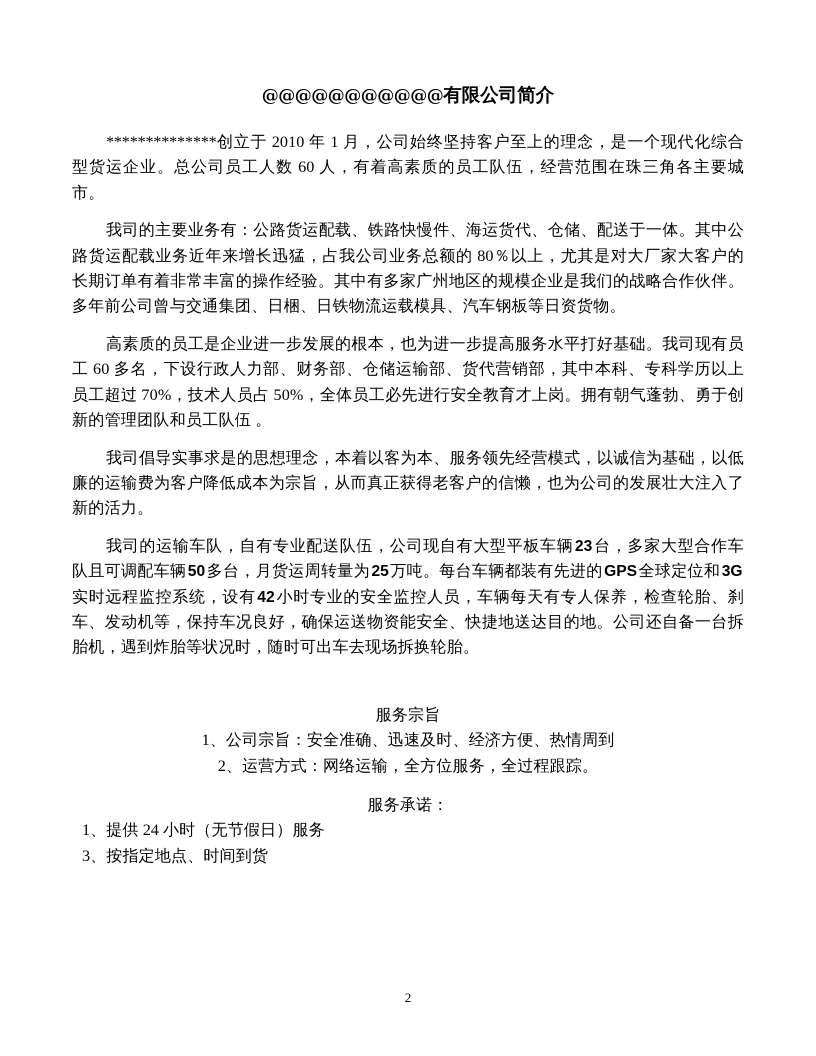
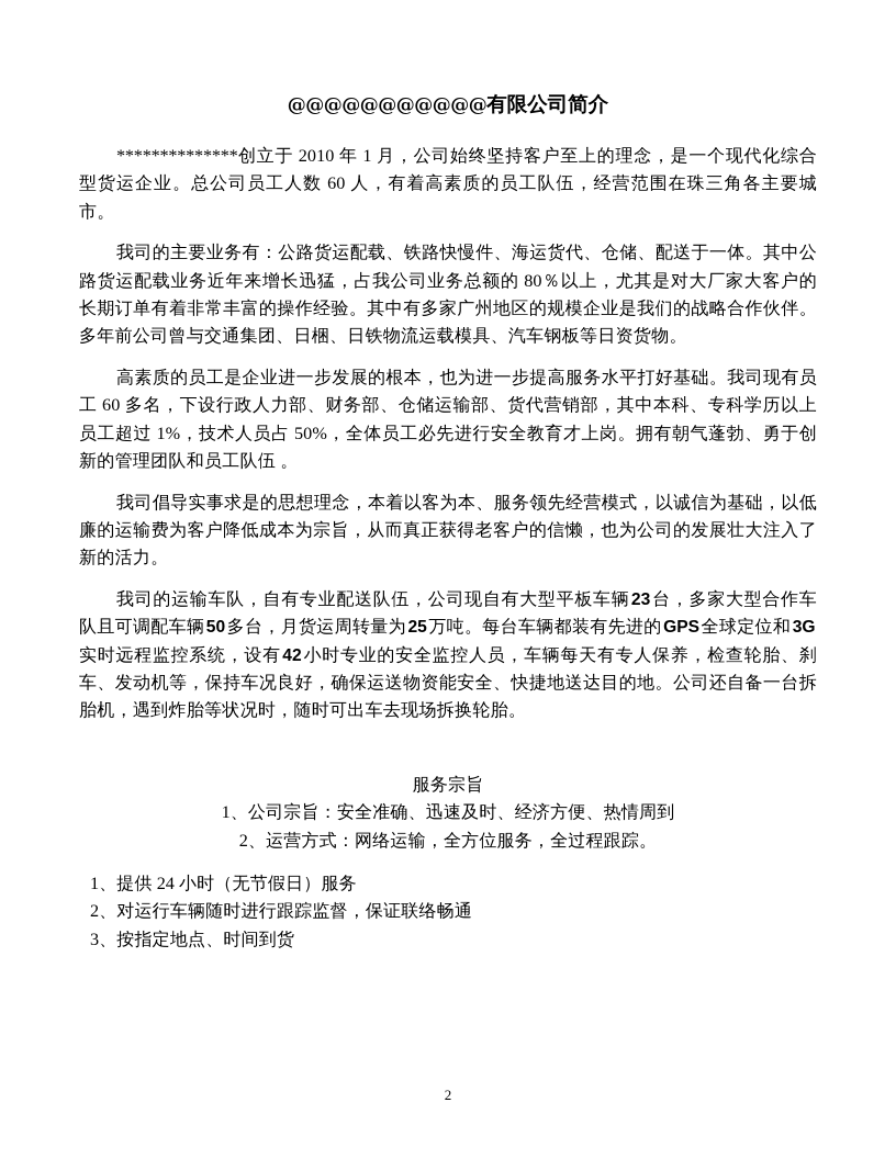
  @@@@@@@@@@@有限公司简介
  **************创立于 2010 年 1 月，公司始终坚持客户至上的理念，是一个现代化综合型货运企业。总公司员工人数 60 人，有着高素质的员工队伍，经营范围在珠三角各主要城市。
  我司的主要业务有：公路货运配载、铁路快慢件、海运货代、仓储、配送于一体。其中公路货运配载业务近年来增长迅猛，占我公司业务总额的 80％以上，尤其是对大厂家大客户的长期订单有着非常丰富的操作经验。其中有多家广州地区的规模企业是我们的战略合作伙伴。多年前公司曾与交通集团、日梱、日铁物流运载模具、汽车钢板等日资货物。
- 高素质的员工是企业进一步发展的根本，也为进一步提高服务水平打好基础。我司现有员工 60 多名，下设行政人力部、财务部、仓储运输部、货代营销部，其中本科、专科学历以上员工超过 70%，技术人员占 50%，全体员工必先进行安全教育才上岗。拥有朝气蓬勃、勇于创新的管理团队和员工队伍 。
+ 高素质的员工是企业进一步发展的根本，也为进一步提高服务水平打好基础。我司现有员工 60 多名，下设行政人力部、财务部、仓储运输部、货代营销部，其中本科、专科学历以上员工超过 1%，技术人员占 50%，全体员工必先进行安全教育才上岗。拥有朝气蓬勃、勇于创新的管理团队和员工队伍 。
  我司倡导实事求是的思想理念，本着以客为本、服务领先经营模式，以诚信为基础，以低廉的运输费为客户降低成本为宗旨，从而真正获得老客户的信懒，也为公司的发展壮大注入了新的活力。
  我司的运输车队，自有专业配送队伍，公司现自有大型平板车辆23台，多家大型合作车队且可调配车辆50多台，月货运周转量为25万吨。每台车辆都装有先进的GPS全球定位和3G实时远程监控系统，设有42小时专业的安全监控人员，车辆每天有专人保养，检查轮胎、刹车、发动机等，保持车况良好，确保运送物资能安全、快捷地送达目的地。公司还自备一台拆胎机，遇到炸胎等状况时，随时可出车去现场拆换轮胎。
  服务宗旨
  1、公司宗旨：安全准确、迅速及时、经济方便、热情周到
  2、运营方式：网络运输，全方位服务，全过程跟踪。
- 服务承诺：
  1、提供 24 小时（无节假日）服务
+ 2、对运行车辆随时进行跟踪监督，保证联络畅通
  3、按指定地点、时间到货
  2
